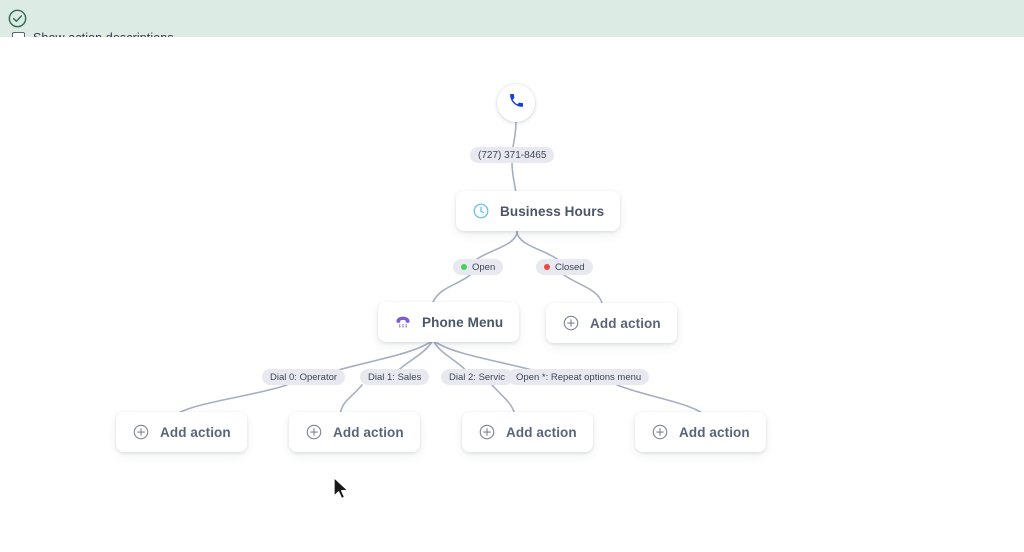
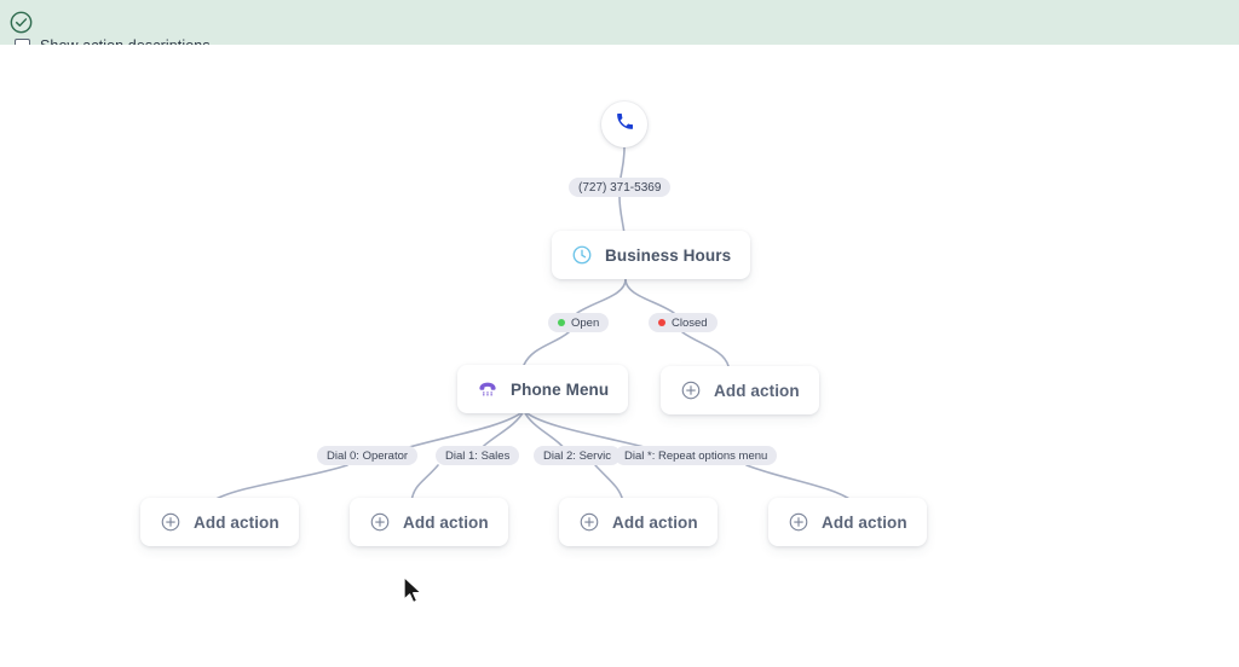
- (727) 371-8465
+ (727) 371-5369
  Business Hours
  Open
  Closed
  Phone Menu
  Add action
  Dial 0: Operator
  Dial 1: Sales
  Dial 2: Servic
- Open *: Repeat options menu
+ Dial *: Repeat options menu
  Add action
  Add action
  Add action
  Add action
